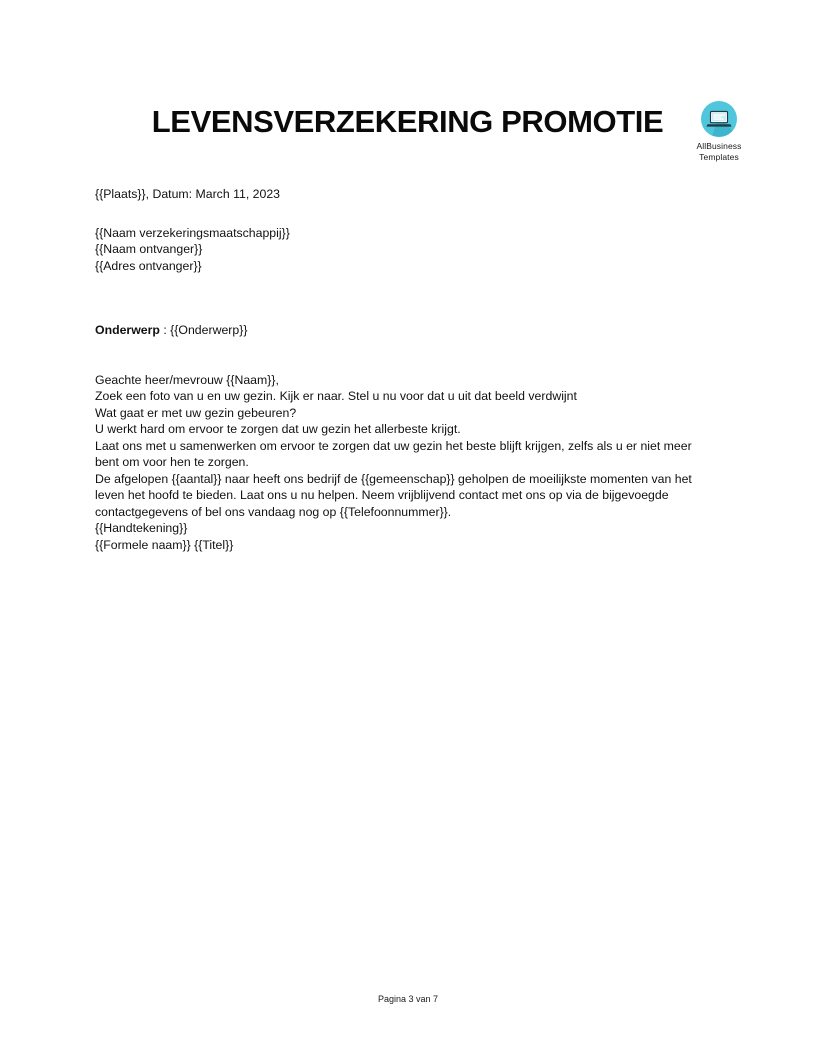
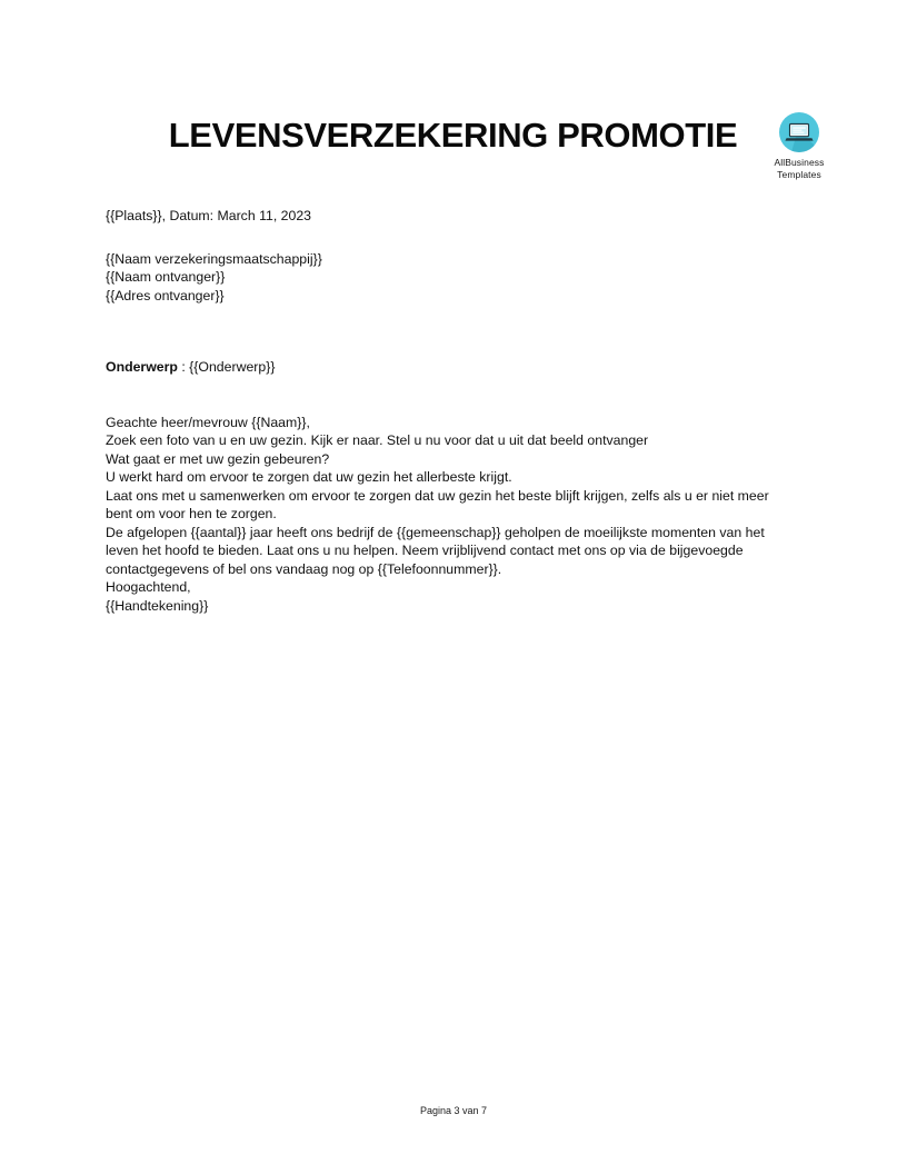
  LEVENSVERZEKERING PROMOTIE
  AllBusiness
  Templates
  {{Plaats}}, Datum: March 11, 2023
  {{Naam verzekeringsmaatschappij}}
  {{Naam ontvanger}}
  {{Adres ontvanger}}
  Onderwerp : {{Onderwerp}}
  Geachte heer/mevrouw {{Naam}},
- Zoek een foto van u en uw gezin. Kijk er naar. Stel u nu voor dat u uit dat beeld verdwijnt
+ Zoek een foto van u en uw gezin. Kijk er naar. Stel u nu voor dat u uit dat beeld ontvanger
  Wat gaat er met uw gezin gebeuren?
  U werkt hard om ervoor te zorgen dat uw gezin het allerbeste krijgt.
  Laat ons met u samenwerken om ervoor te zorgen dat uw gezin het beste blijft krijgen, zelfs als u er niet meer bent om voor hen te zorgen.
- De afgelopen {{aantal}} naar heeft ons bedrijf de {{gemeenschap}} geholpen de moeilijkste momenten van het leven het hoofd te bieden. Laat ons u nu helpen. Neem vrijblijvend contact met ons op via de bijgevoegde contactgegevens of bel ons vandaag nog op {{Telefoonnummer}}.
+ De afgelopen {{aantal}} jaar heeft ons bedrijf de {{gemeenschap}} geholpen de moeilijkste momenten van het leven het hoofd te bieden. Laat ons u nu helpen. Neem vrijblijvend contact met ons op via de bijgevoegde contactgegevens of bel ons vandaag nog op {{Telefoonnummer}}.
+ Hoogachtend,
  {{Handtekening}}
- {{Formele naam}} {{Titel}}
  Pagina 3 van 7
